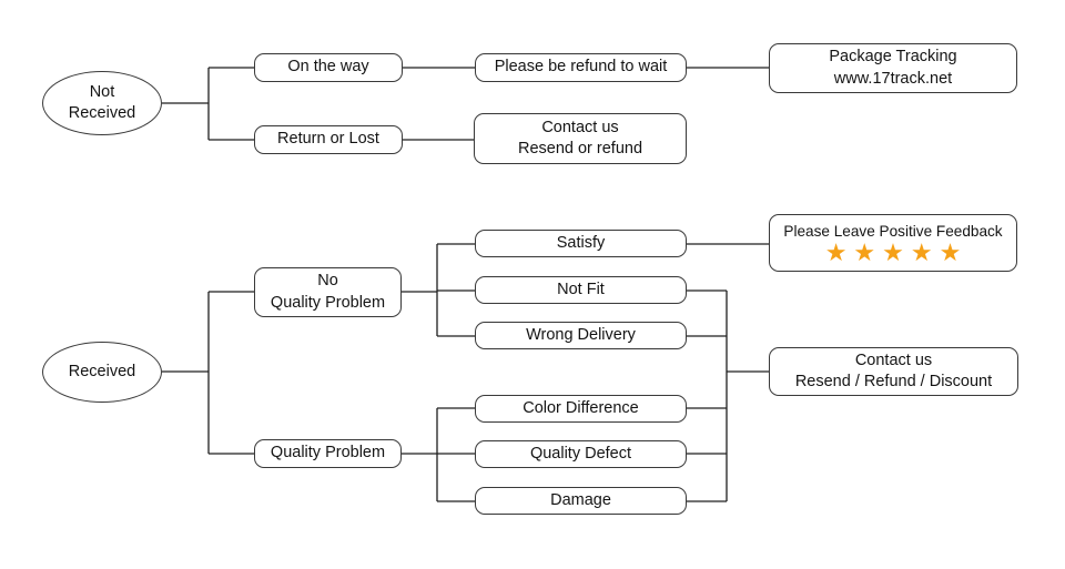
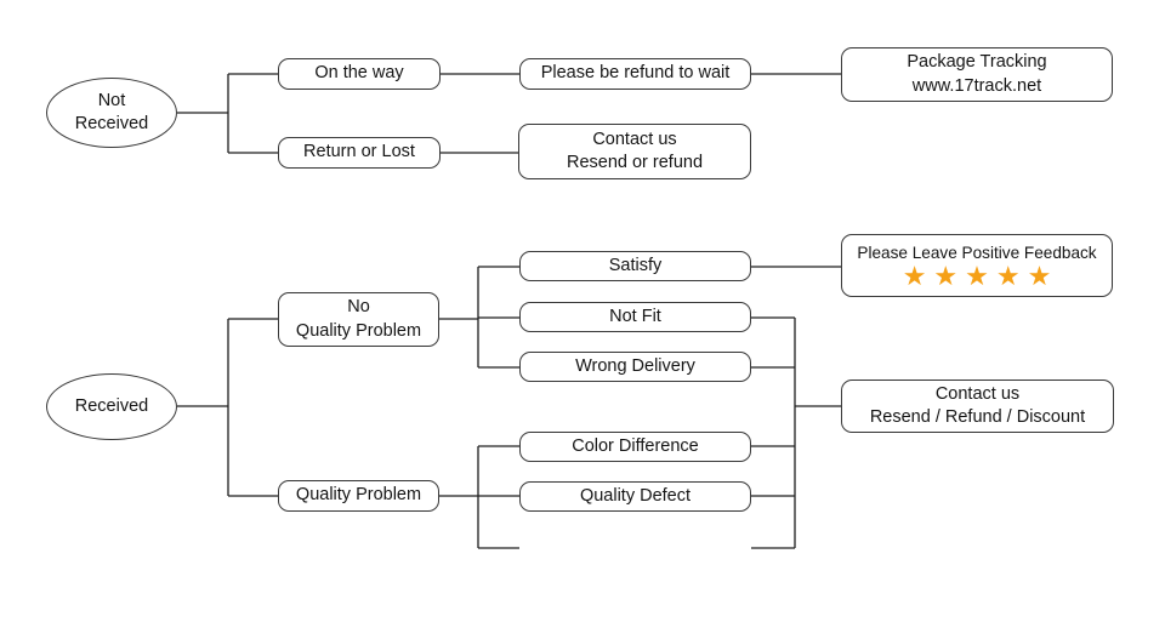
  Not
  Received
  On the way
  Please be refund to wait
  Package Tracking
  www.17track.net
  Return or Lost
  Contact us
  Resend or refund
  Received
  No
  Quality Problem
  Quality Problem
  Satisfy
  Not Fit
  Wrong Delivery
  Color Difference
  Quality Defect
- Damage
  Please Leave Positive Feedback
  ★★★★★
  Contact us
  Resend / Refund / Discount
